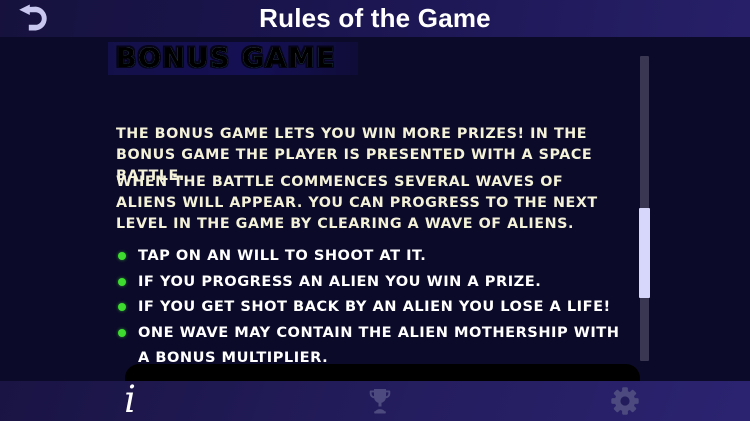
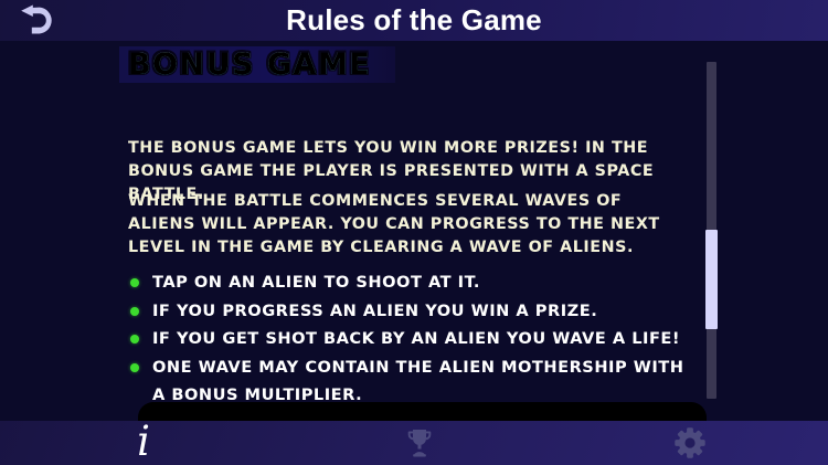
  Rules of the Game
  BONUS GAME
  THE BONUS GAME LETS YOU WIN MORE PRIZES! IN THE BONUS GAME THE PLAYER IS PRESENTED WITH A SPACE BATTLE.
  WHEN THE BATTLE COMMENCES SEVERAL WAVES OF ALIENS WILL APPEAR. YOU CAN PROGRESS TO THE NEXT LEVEL IN THE GAME BY CLEARING A WAVE OF ALIENS.
- TAP ON AN WILL TO SHOOT AT IT.
+ TAP ON AN ALIEN TO SHOOT AT IT.
  IF YOU PROGRESS AN ALIEN YOU WIN A PRIZE.
- IF YOU GET SHOT BACK BY AN ALIEN YOU LOSE A LIFE!
+ IF YOU GET SHOT BACK BY AN ALIEN YOU WAVE A LIFE!
  ONE WAVE MAY CONTAIN THE ALIEN MOTHERSHIP WITH A BONUS MULTIPLIER.
  i
